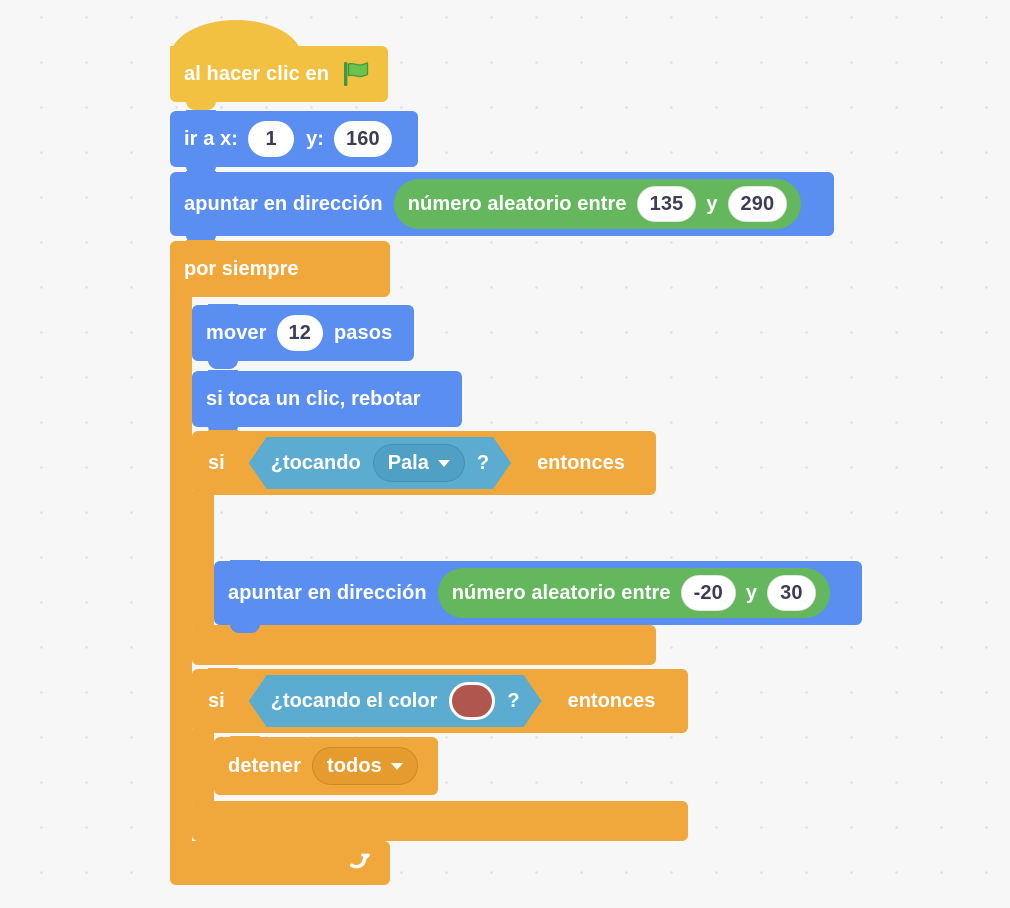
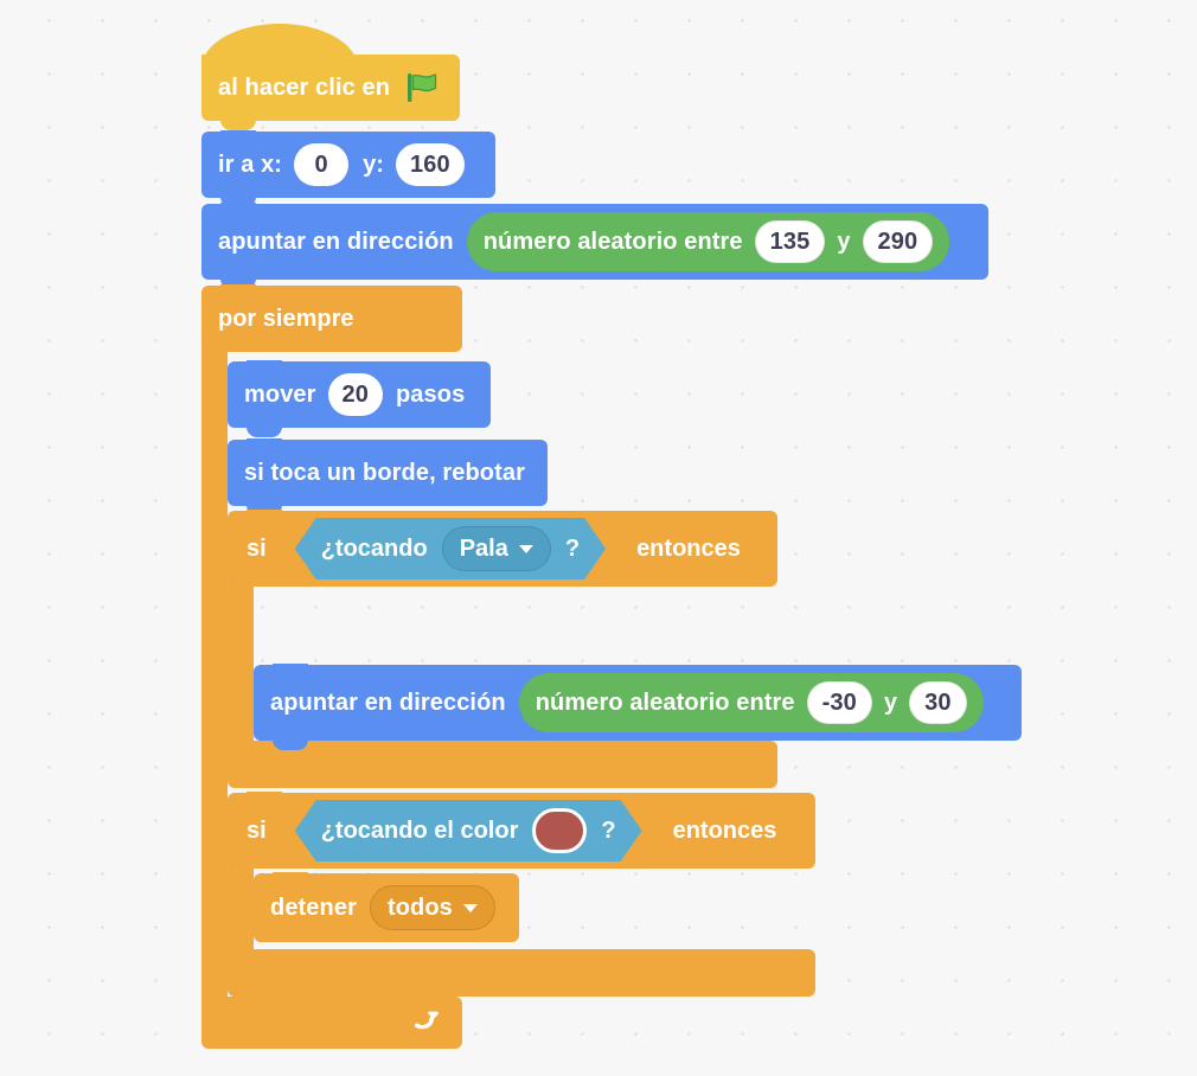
  al hacer clic en
  ir a x:
- 1
+ 0
  y:
  160
  apuntar en dirección
  número aleatorio entre
  135
  y
  290
  por siempre
  mover
- 12
+ 20
  pasos
- si toca un clic, rebotar
+ si toca un borde, rebotar
  si
  ¿tocando
  Pala
  ?
  entonces
  apuntar en dirección
  número aleatorio entre
- -20
+ -30
  y
  30
  si
  ¿tocando el color
  ?
  entonces
  detener
  todos
